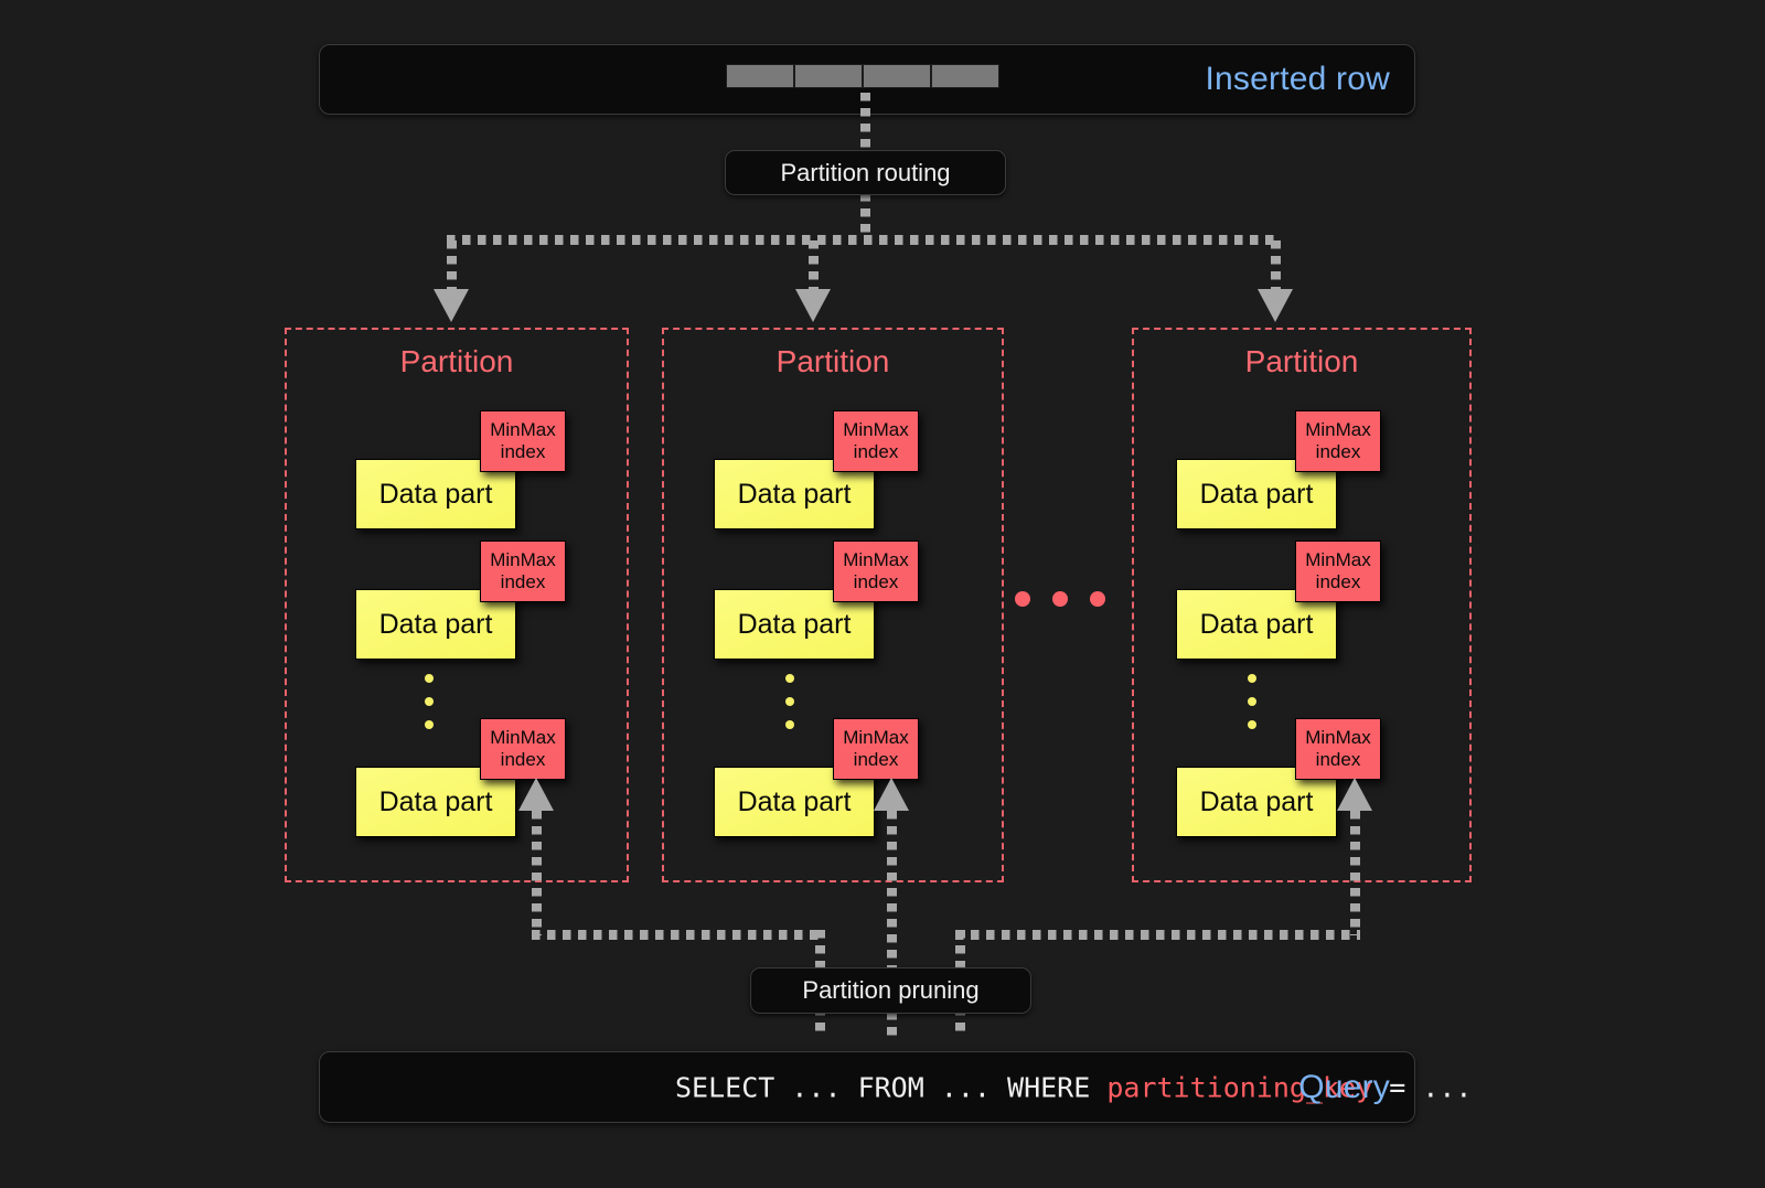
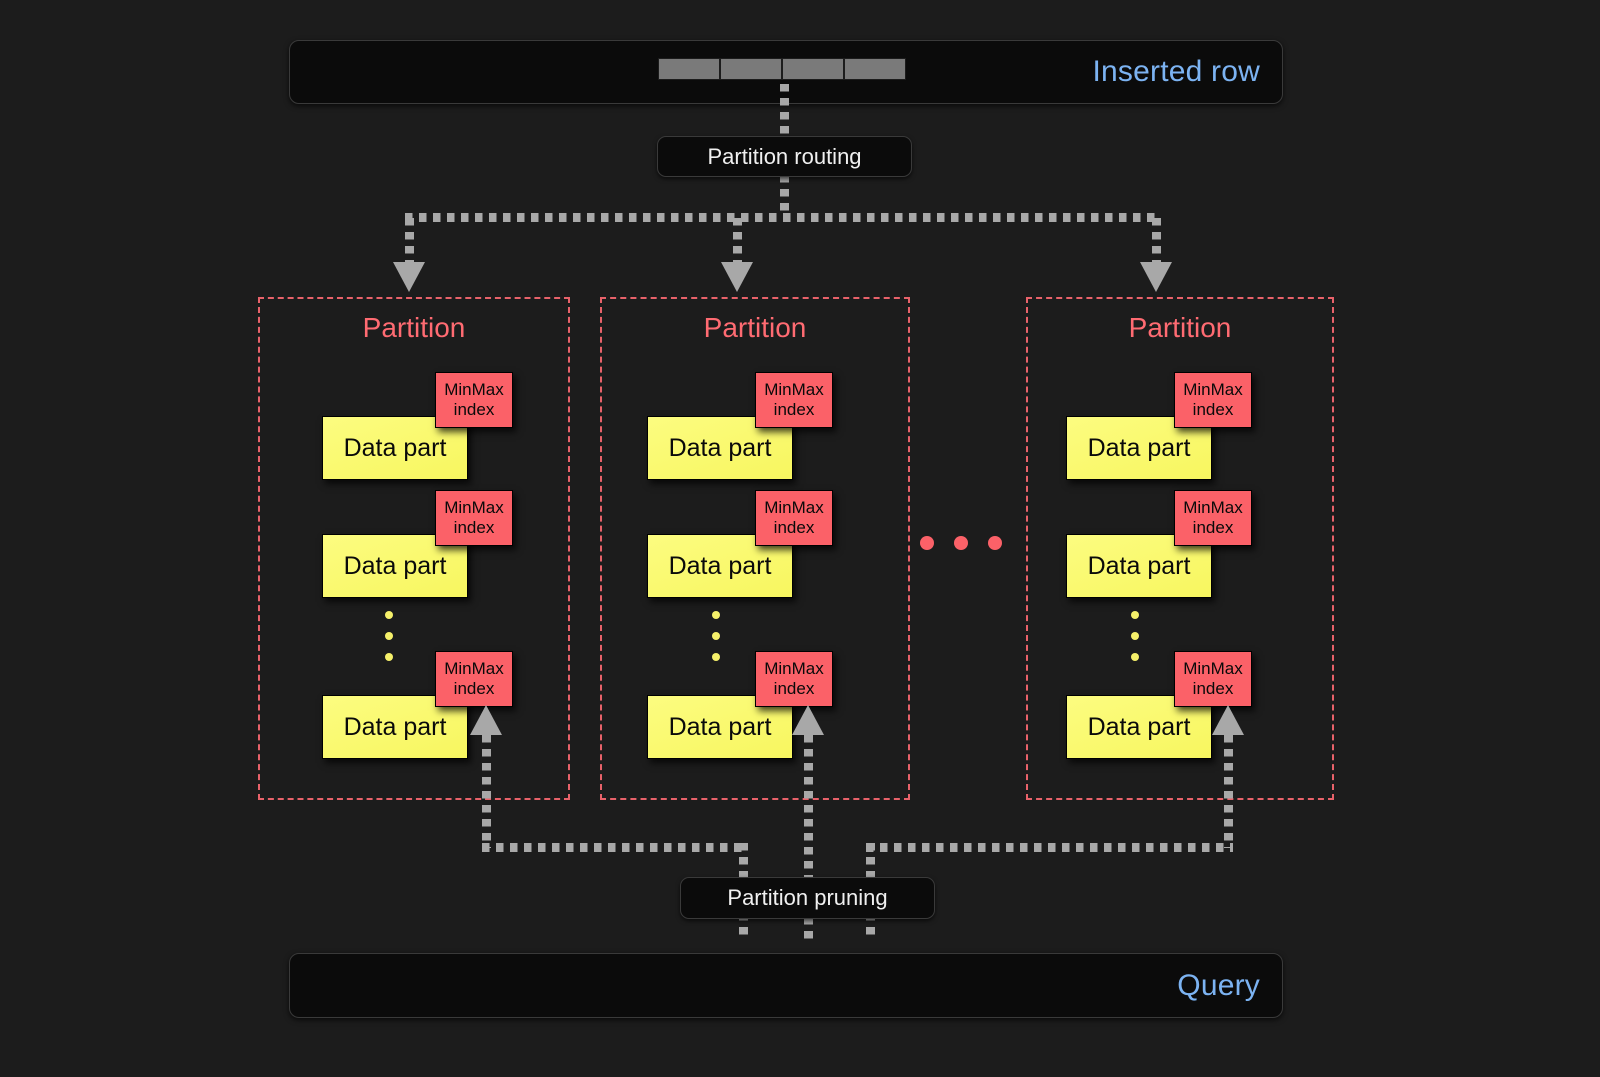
  Inserted row
  Partition routing
  Partition
  MinMax
  index
  Data part
  MinMax
  index
  Data part
  MinMax
  index
  Data part
  Partition
  MinMax
  index
  Data part
  MinMax
  index
  Data part
  MinMax
  index
  Data part
  Partition
  MinMax
  index
  Data part
  MinMax
  index
  Data part
  MinMax
  index
  Data part
  Partition pruning
- SELECT ... FROM ... WHERE partitioning_key = ...
  Query
